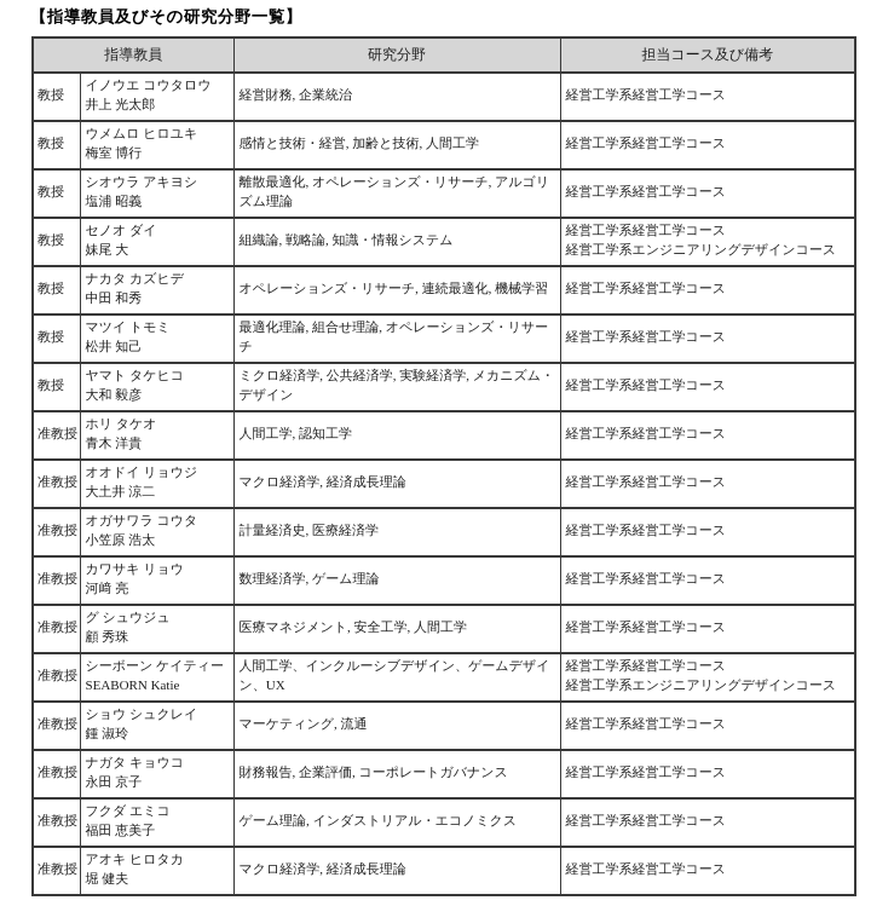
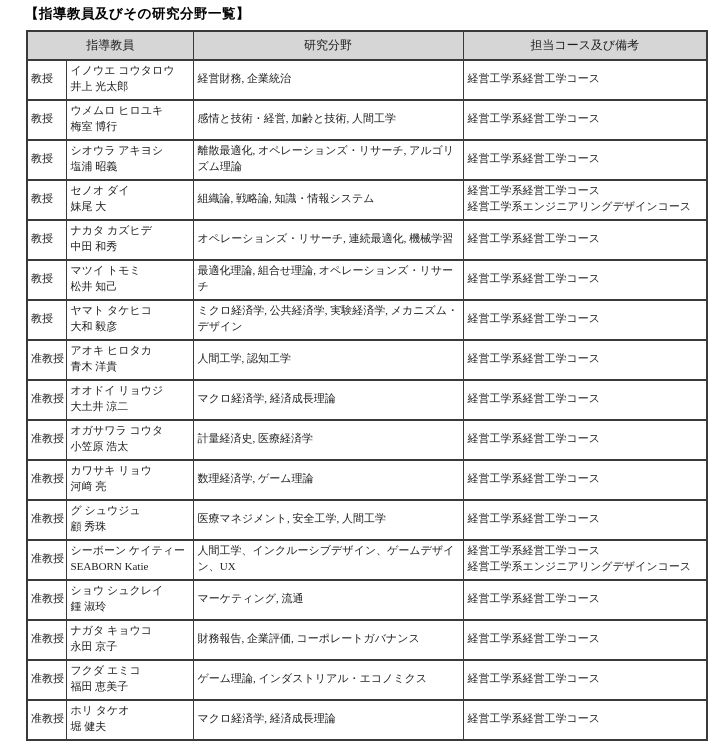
  【指導教員及びその研究分野一覧】
  指導教員	研究分野	担当コース及び備考
  教授	イノウエ コウタロウ 井上 光太郎	経営財務, 企業統治	経営工学系経営工学コース
  教授	ウメムロ ヒロユキ 梅室 博行	感情と技術・経営, 加齢と技術, 人間工学	経営工学系経営工学コース
  教授	シオウラ アキヨシ 塩浦 昭義	離散最適化, オペレーションズ・リサーチ, アルゴリズム理論	経営工学系経営工学コース
  教授	セノオ ダイ 妹尾 大	組織論, 戦略論, 知識・情報システム	経営工学系経営工学コース 経営工学系エンジニアリングデザインコース
  教授	ナカタ カズヒデ 中田 和秀	オペレーションズ・リサーチ, 連続最適化, 機械学習	経営工学系経営工学コース
  教授	マツイ トモミ 松井 知己	最適化理論, 組合せ理論, オペレーションズ・リサーチ	経営工学系経営工学コース
  教授	ヤマト タケヒコ 大和 毅彦	ミクロ経済学, 公共経済学, 実験経済学, メカニズム・デザイン	経営工学系経営工学コース
- 准教授	ホリ タケオ 青木 洋貴	人間工学, 認知工学	経営工学系経営工学コース
+ 准教授	アオキ ヒロタカ 青木 洋貴	人間工学, 認知工学	経営工学系経営工学コース
  准教授	オオドイ リョウジ 大土井 涼二	マクロ経済学, 経済成長理論	経営工学系経営工学コース
  准教授	オガサワラ コウタ 小笠原 浩太	計量経済史, 医療経済学	経営工学系経営工学コース
  准教授	カワサキ リョウ 河﨑 亮	数理経済学, ゲーム理論	経営工学系経営工学コース
  准教授	グ シュウジュ 顧 秀珠	医療マネジメント, 安全工学, 人間工学	経営工学系経営工学コース
  准教授	シーボーン ケイティー SEABORN Katie	人間工学、インクルーシブデザイン、ゲームデザイン、UX	経営工学系経営工学コース 経営工学系エンジニアリングデザインコース
  准教授	ショウ シュクレイ 鍾 淑玲	マーケティング, 流通	経営工学系経営工学コース
  准教授	ナガタ キョウコ 永田 京子	財務報告, 企業評価, コーポレートガバナンス	経営工学系経営工学コース
  准教授	フクダ エミコ 福田 恵美子	ゲーム理論, インダストリアル・エコノミクス	経営工学系経営工学コース
- 准教授	アオキ ヒロタカ 堀 健夫	マクロ経済学, 経済成長理論	経営工学系経営工学コース
+ 准教授	ホリ タケオ 堀 健夫	マクロ経済学, 経済成長理論	経営工学系経営工学コース
